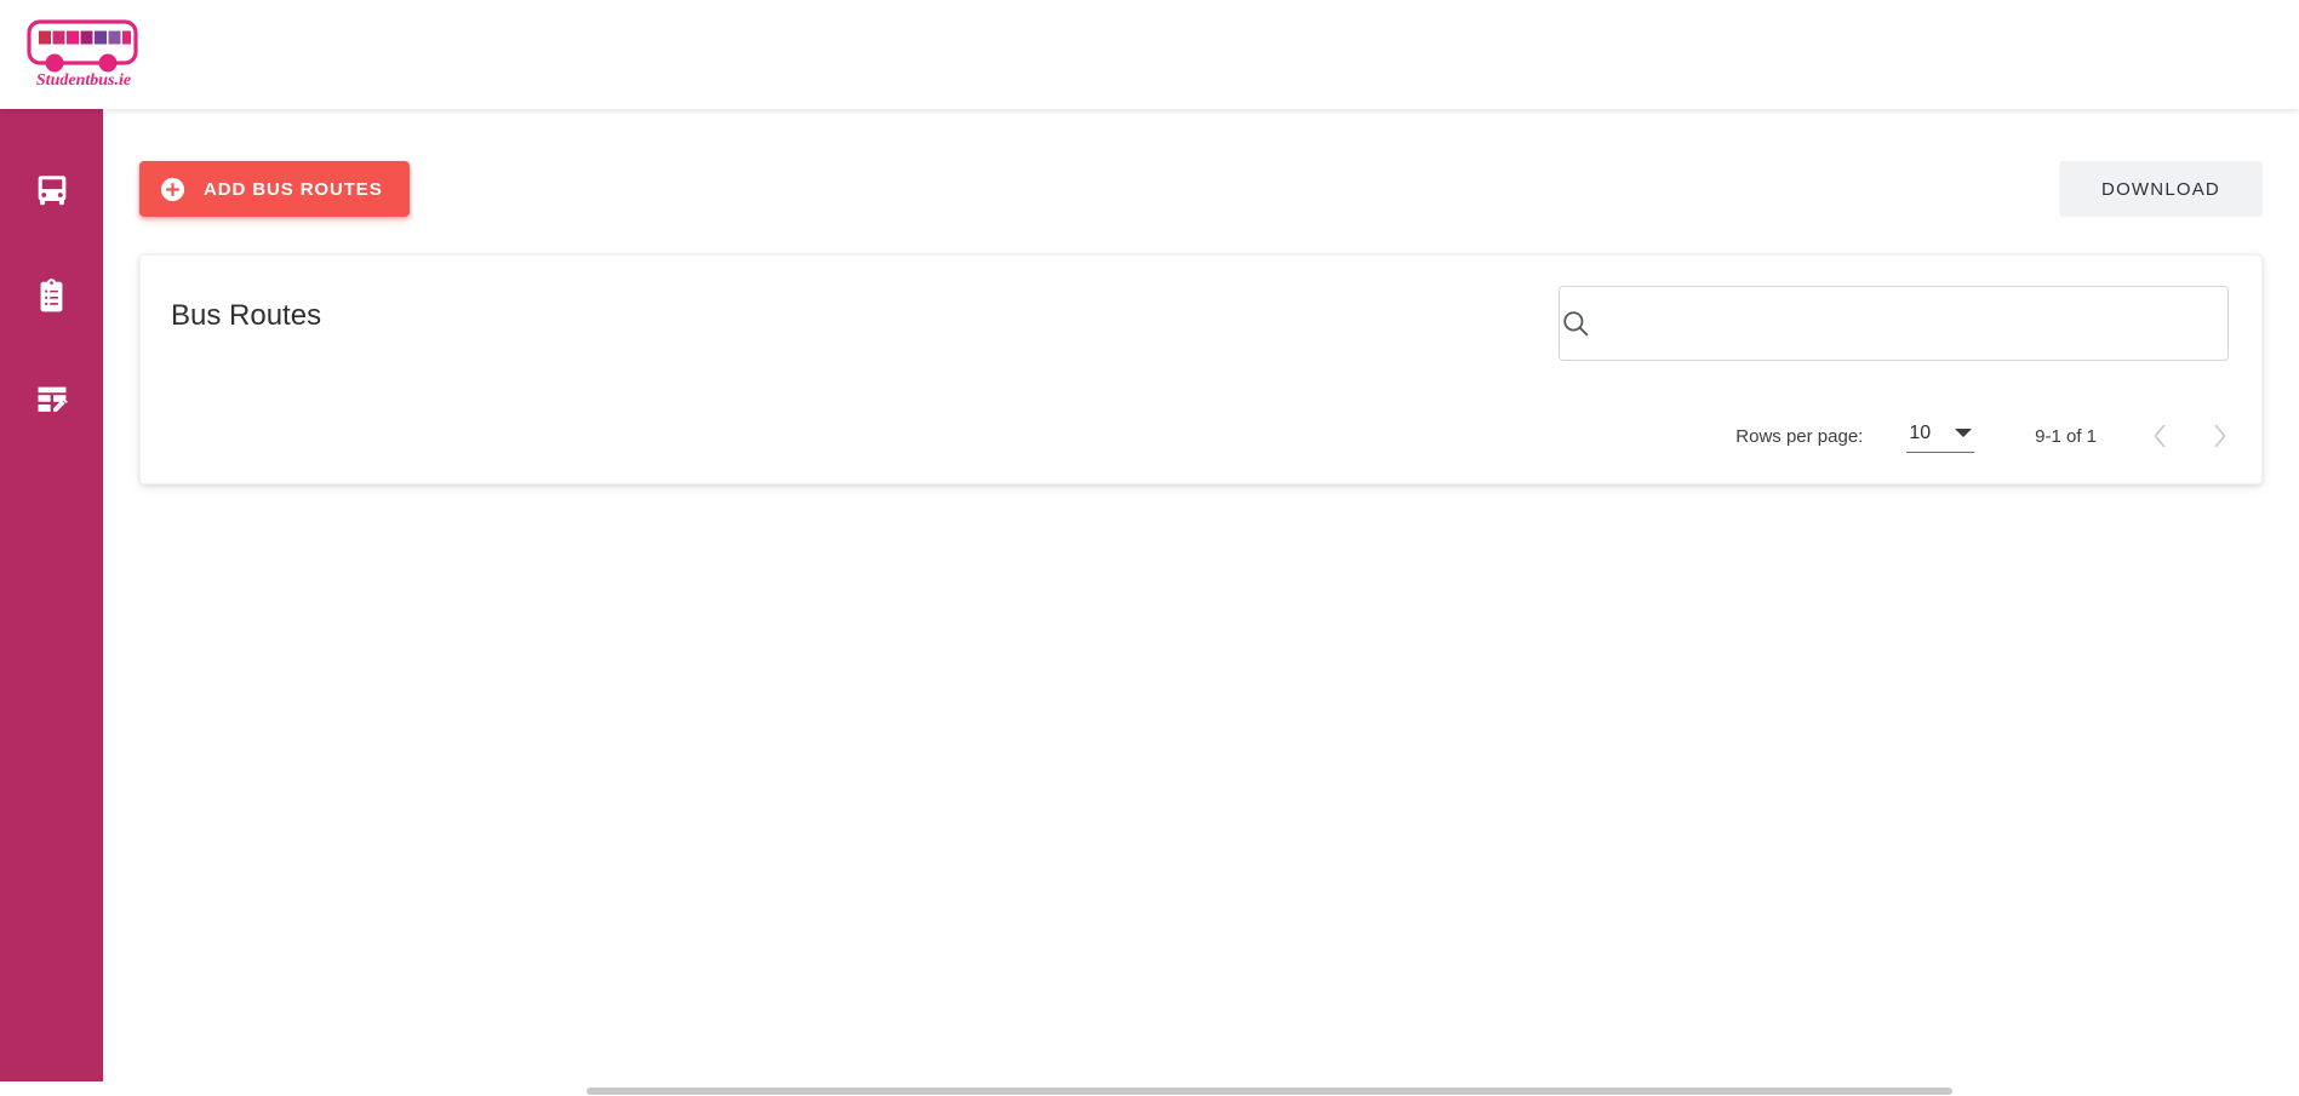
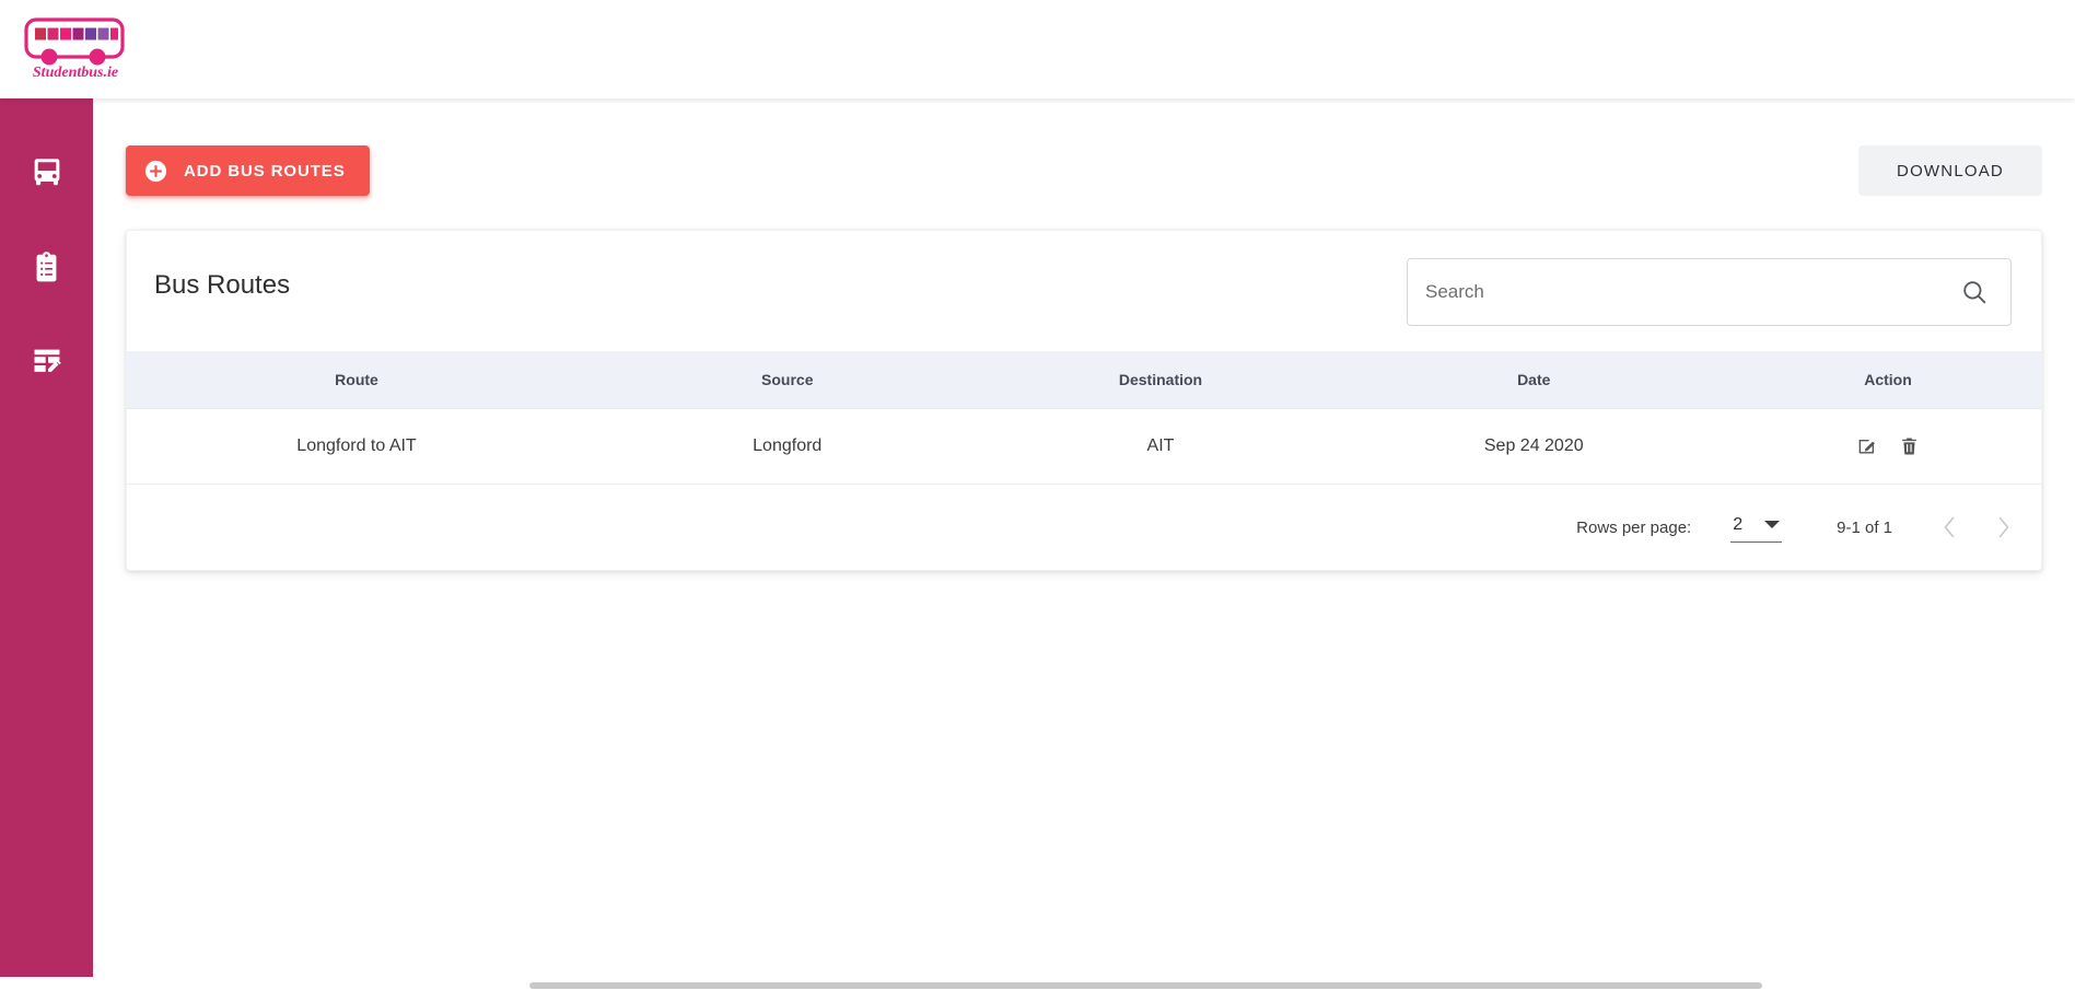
  Studentbus.ie
  ADD BUS ROUTES
  DOWNLOAD
  Bus Routes
+ Search
+ Route	Source	Destination	Date	Action
+ Longford to AIT	Longford	AIT	Sep 24 2020
  Rows per page:
- 10
+ 2
  9-1 of 1
